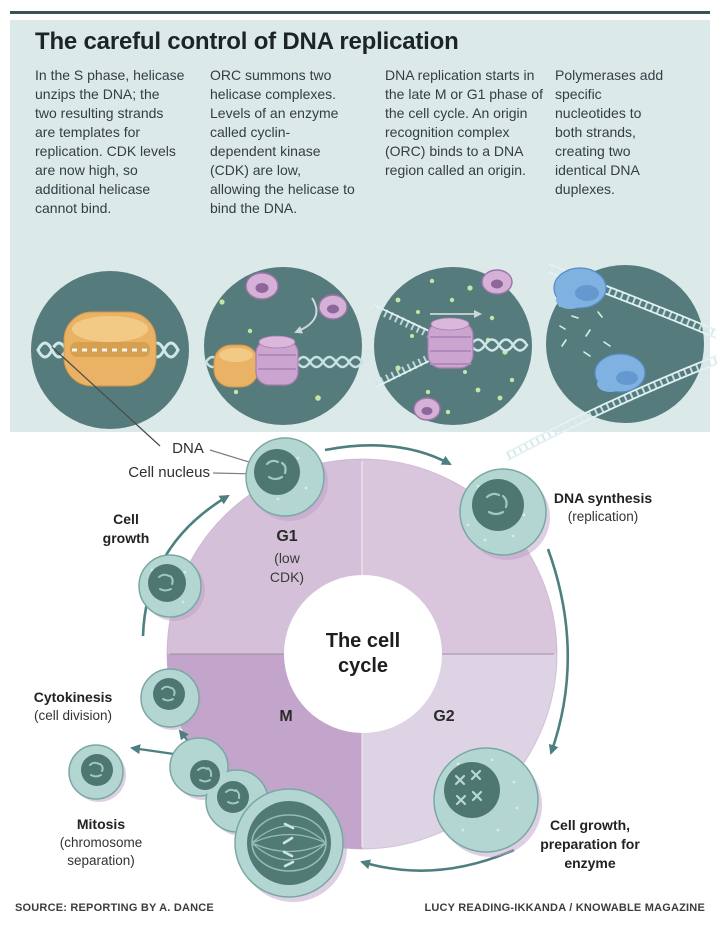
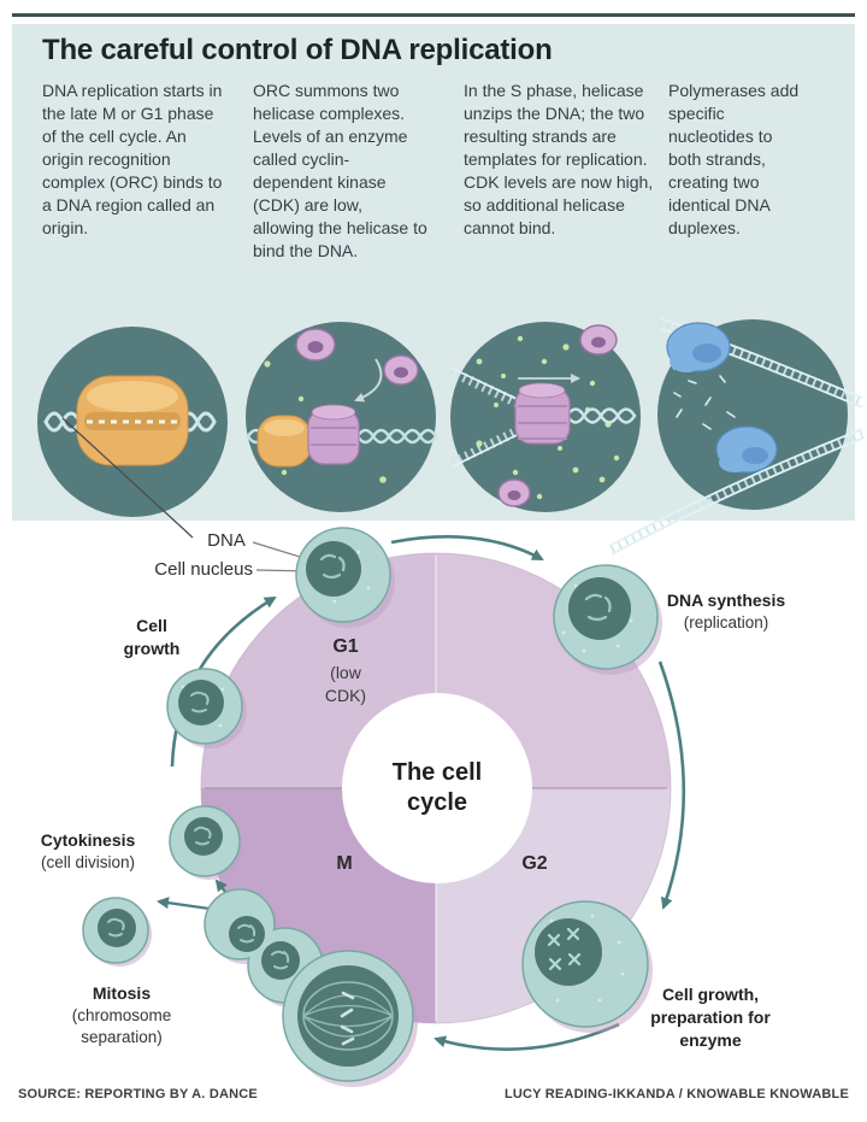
  The careful control of DNA replication
- In the S phase, helicase unzips the DNA; the two resulting strands are templates for replication. CDK levels are now high, so additional helicase cannot bind.
+ DNA replication starts in the late M or G1 phase of the cell cycle. An origin recognition complex (ORC) binds to a DNA region called an origin.
  ORC summons two helicase complexes. Levels of an enzyme called cyclin-dependent kinase (CDK) are low, allowing the helicase to bind the DNA.
- DNA replication starts in the late M or G1 phase of the cell cycle. An origin recognition complex (ORC) binds to a DNA region called an origin.
+ In the S phase, helicase unzips the DNA; the two resulting strands are templates for replication. CDK levels are now high, so additional helicase cannot bind.
  Polymerases add specific nucleotides to both strands, creating two identical DNA duplexes.
  DNA
  Cell nucleus
  Cell growth
  G1
  (low CDK)
  M
  G2
  The cell cycle
  DNA synthesis
  (replication)
  Cell growth, preparation for enzyme
  Cytokinesis
  (cell division)
  Mitosis
  (chromosome separation)
  SOURCE: REPORTING BY A. DANCE
- LUCY READING-IKKANDA / KNOWABLE MAGAZINE
+ LUCY READING-IKKANDA / KNOWABLE KNOWABLE
